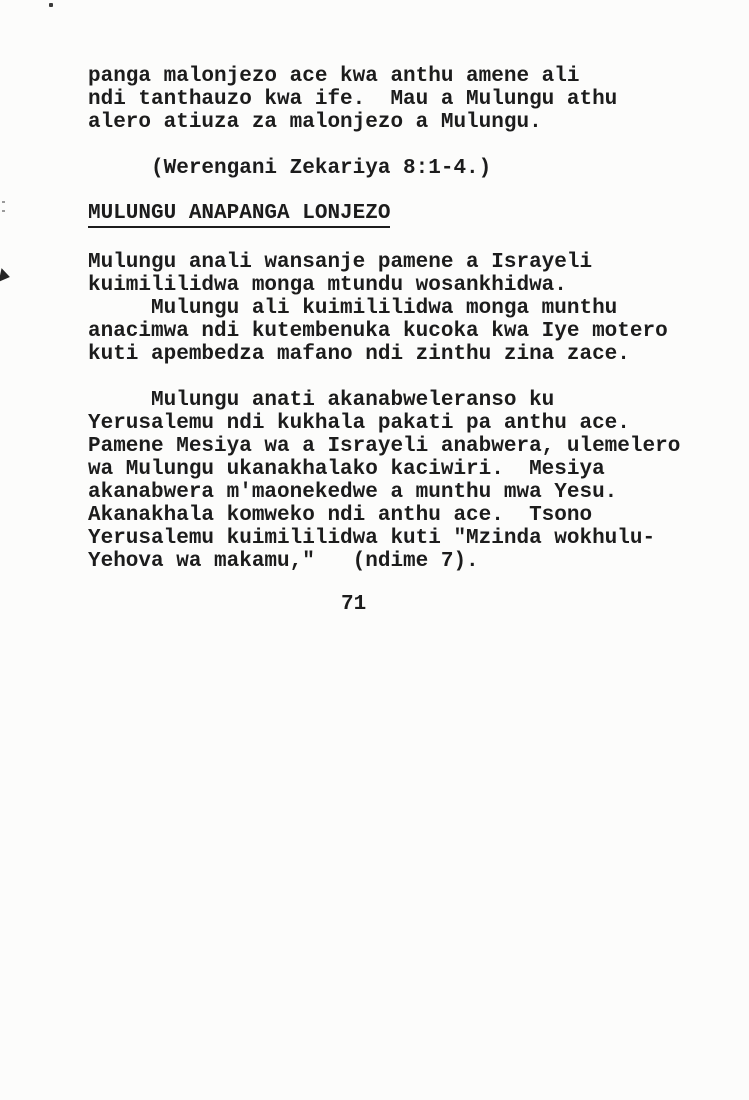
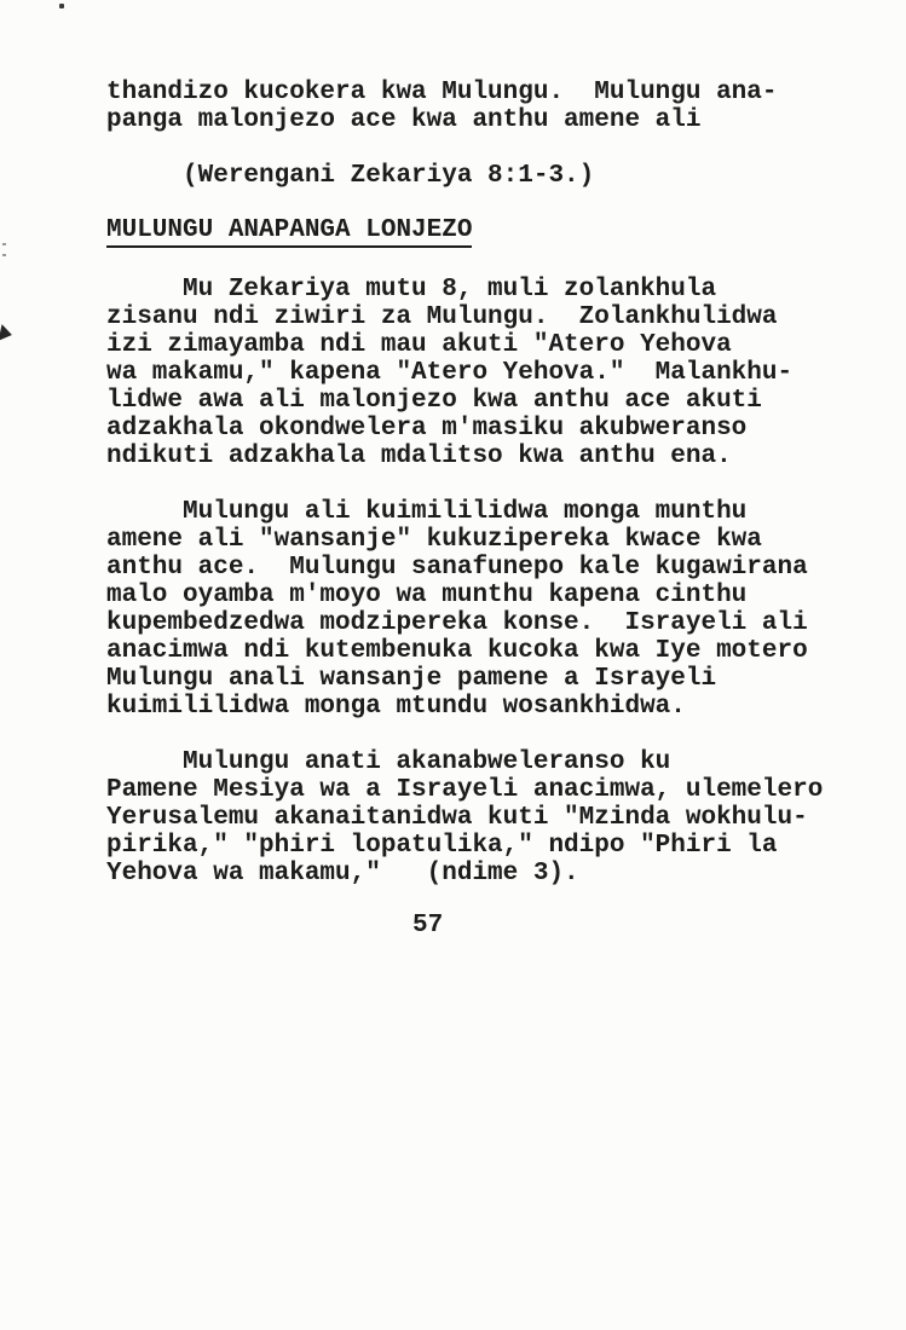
+ thandizo kucokera kwa Mulungu. Mulungu ana-
  panga malonjezo ace kwa anthu amene ali
- ndi tanthauzo kwa ife. Mau a Mulungu athu
- alero atiuza za malonjezo a Mulungu.
- (Werengani Zekariya 8:1-4.)
+ (Werengani Zekariya 8:1-3.)
  MULUNGU ANAPANGA LONJEZO
+ Mu Zekariya mutu 8, muli zolankhula
+ zisanu ndi ziwiri za Mulungu. Zolankhulidwa
+ izi zimayamba ndi mau akuti "Atero Yehova
+ wa makamu," kapena "Atero Yehova." Malankhu-
+ lidwe awa ali malonjezo kwa anthu ace akuti
+ adzakhala okondwelera m'masiku akubweranso
+ ndikuti adzakhala mdalitso kwa anthu ena.
- Mulungu anali wansanje pamene a Israyeli
+ Mulungu ali kuimililidwa monga munthu
+ amene ali "wansanje" kukuzipereka kwace kwa
+ anthu ace. Mulungu sanafunepo kale kugawirana
+ malo oyamba m'moyo wa munthu kapena cinthu
+ kupembedzedwa modzipereka konse. Israyeli ali
- kuimililidwa monga mtundu wosankhidwa.
+ anacimwa ndi kutembenuka kucoka kwa Iye motero
- Mulungu ali kuimililidwa monga munthu
+ Mulungu anali wansanje pamene a Israyeli
- anacimwa ndi kutembenuka kucoka kwa Iye motero
+ kuimililidwa monga mtundu wosankhidwa.
- kuti apembedza mafano ndi zinthu zina zace.
  Mulungu anati akanabweleranso ku
- Yerusalemu ndi kukhala pakati pa anthu ace.
- Pamene Mesiya wa a Israyeli anabwera, ulemelero
+ Pamene Mesiya wa a Israyeli anacimwa, ulemelero
- wa Mulungu ukanakhalako kaciwiri. Mesiya
- akanabwera m'maonekedwe a munthu mwa Yesu.
- Akanakhala komweko ndi anthu ace. Tsono
- Yerusalemu kuimililidwa kuti "Mzinda wokhulu-
+ Yerusalemu akanaitanidwa kuti "Mzinda wokhulu-
+ pirika," "phiri lopatulika," ndipo "Phiri la
- Yehova wa makamu," (ndime 7).
+ Yehova wa makamu," (ndime 3).
- 71
+ 57
